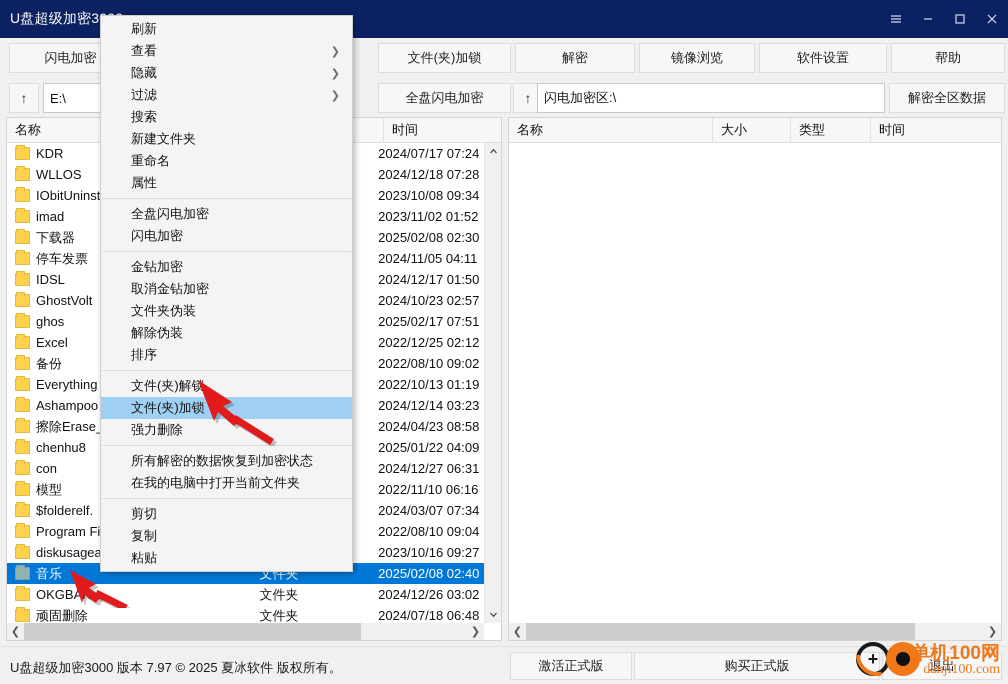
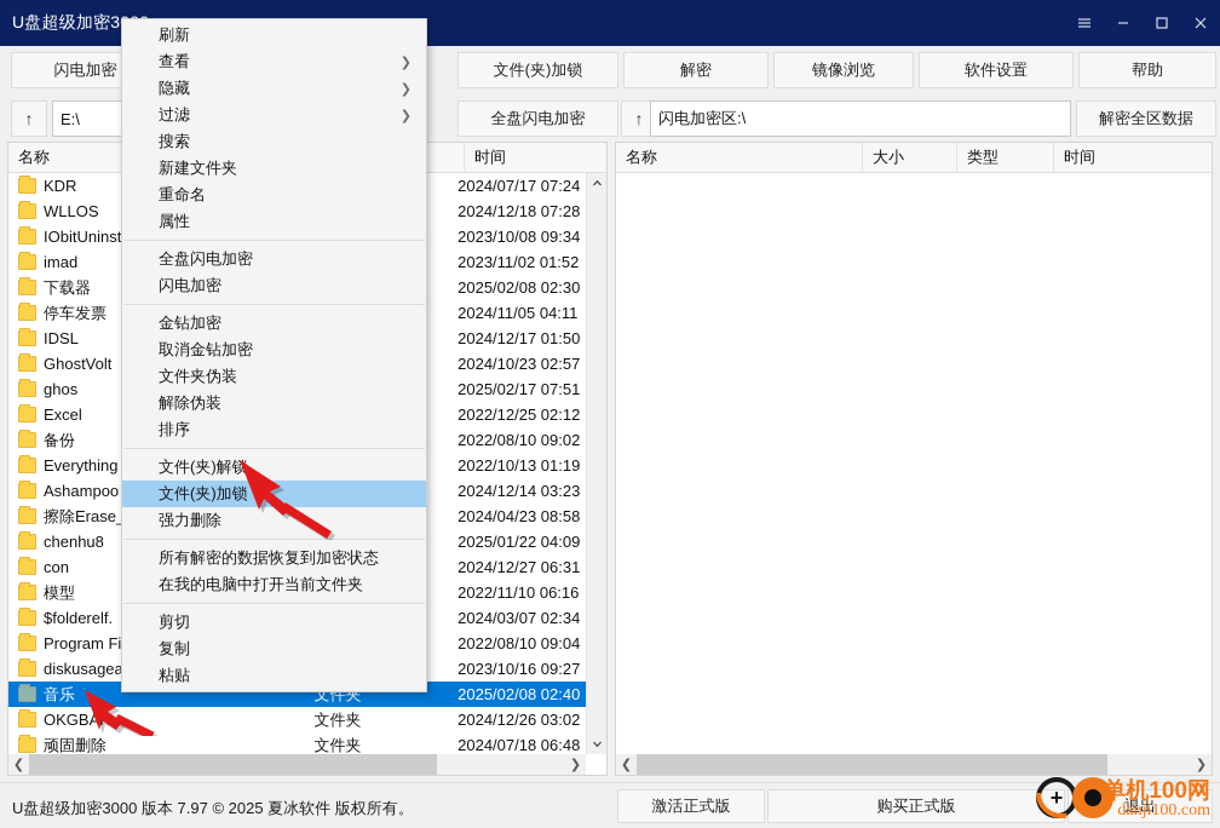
  U盘超级加密3
  闪电加密
  文件(夹)加锁
  解密
  镜像浏览
  软件设置
  帮助
  ↑
  E:\
  全盘闪电加密
  ↑
  闪电加密区:\
  解密全区数据
  名称
  时间
  KDR
  2024/07/17 07:24
  WLLOS
  2024/12/18 07:28
  IObitUninst
  2023/10/08 09:34
  imad
  2023/11/02 01:52
  下载器
  2025/02/08 02:30
  停车发票
  2024/11/05 04:11
  IDSL
  2024/12/17 01:50
  GhostVolt
  2024/10/23 02:57
  ghos
  2025/02/17 07:51
  Excel
  2022/12/25 02:12
  备份
  2022/08/10 09:02
  Everything
  2022/10/13 01:19
  Ashampoo
  2024/12/14 03:23
  擦除Erase
  2024/04/23 08:58
  chenhu8
  2025/01/22 04:09
  con
  2024/12/27 06:31
  模型
  2022/11/10 06:16
  $folderelf.
- 2024/03/07 07:34
+ 2024/03/07 02:34
  Program Fi
  2022/08/10 09:04
  diskusagea
  2023/10/16 09:27
  音乐
  文件夹
  2025/02/08 02:40
  OKGBA
  文件夹
  2024/12/26 03:02
  顽固删除
  文件夹
  2024/07/18 06:48
  ❮
  ❯
  名称
  大小
  类型
  时间
  ❮
  ❯
  U盘超级加密3000 版本 7.97 © 2025 夏冰软件 版权所有。
  激活正式版
  购买正式版
  退出
  +
  单机100网
  danji100.com
  刷新
  查看
  ❯
  隐藏
  ❯
  过滤
  ❯
  搜索
  新建文件夹
  重命名
  属性
  全盘闪电加密
  闪电加密
  金钻加密
  取消金钻加密
  文件夹伪装
  解除伪装
  排序
  文件(夹)解锁
  文件(夹)加锁
  强力删除
  所有解密的数据恢复到加密状态
  在我的电脑中打开当前文件夹
  剪切
  复制
  粘贴
